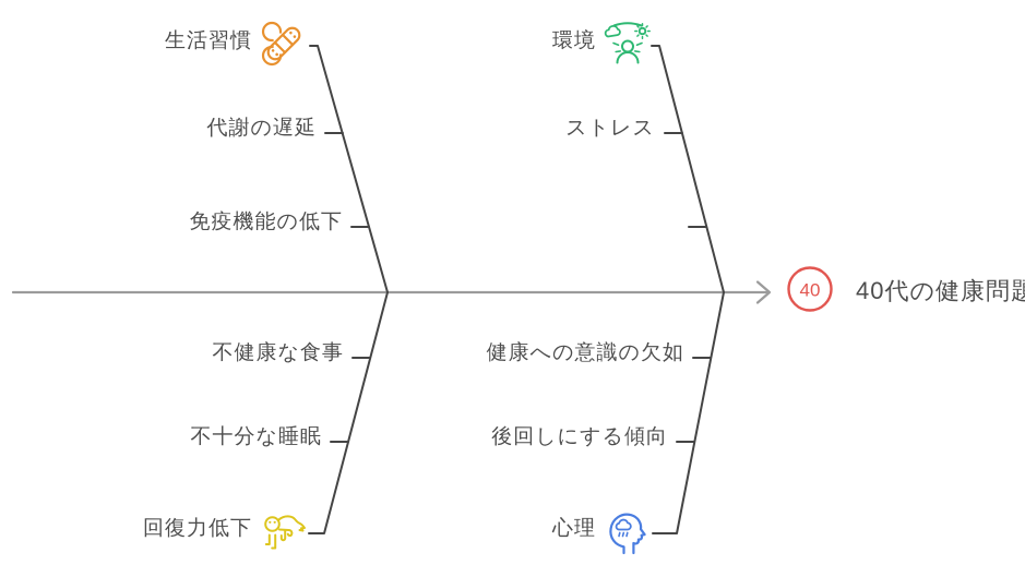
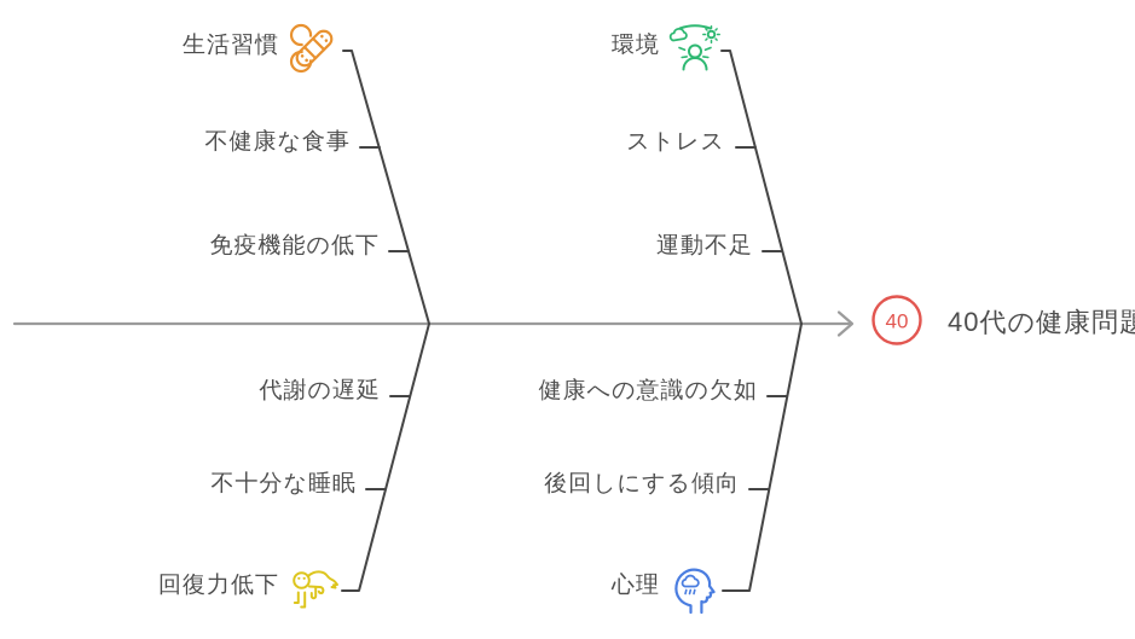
  生活習慣
- 代謝の遅延
+ 不健康な食事
  免疫機能の低下
- 不健康な食事
+ 代謝の遅延
  不十分な睡眠
  回復力低下
  環境
  ストレス
+ 運動不足
  健康への意識の欠如
  後回しにする傾向
  心理
  40
  40代の健康問題
